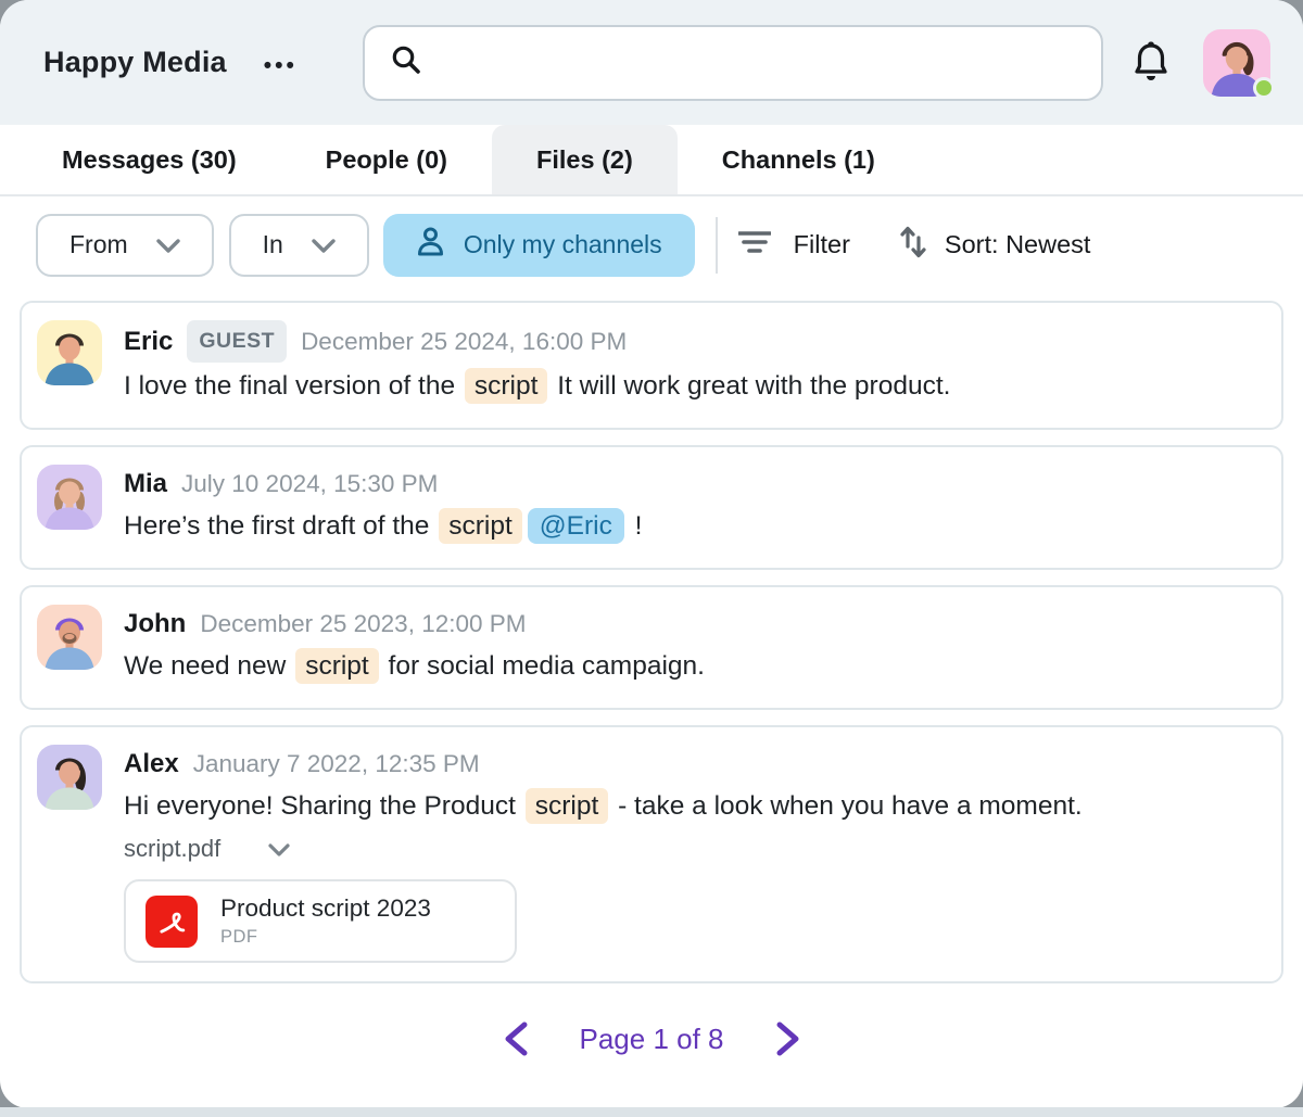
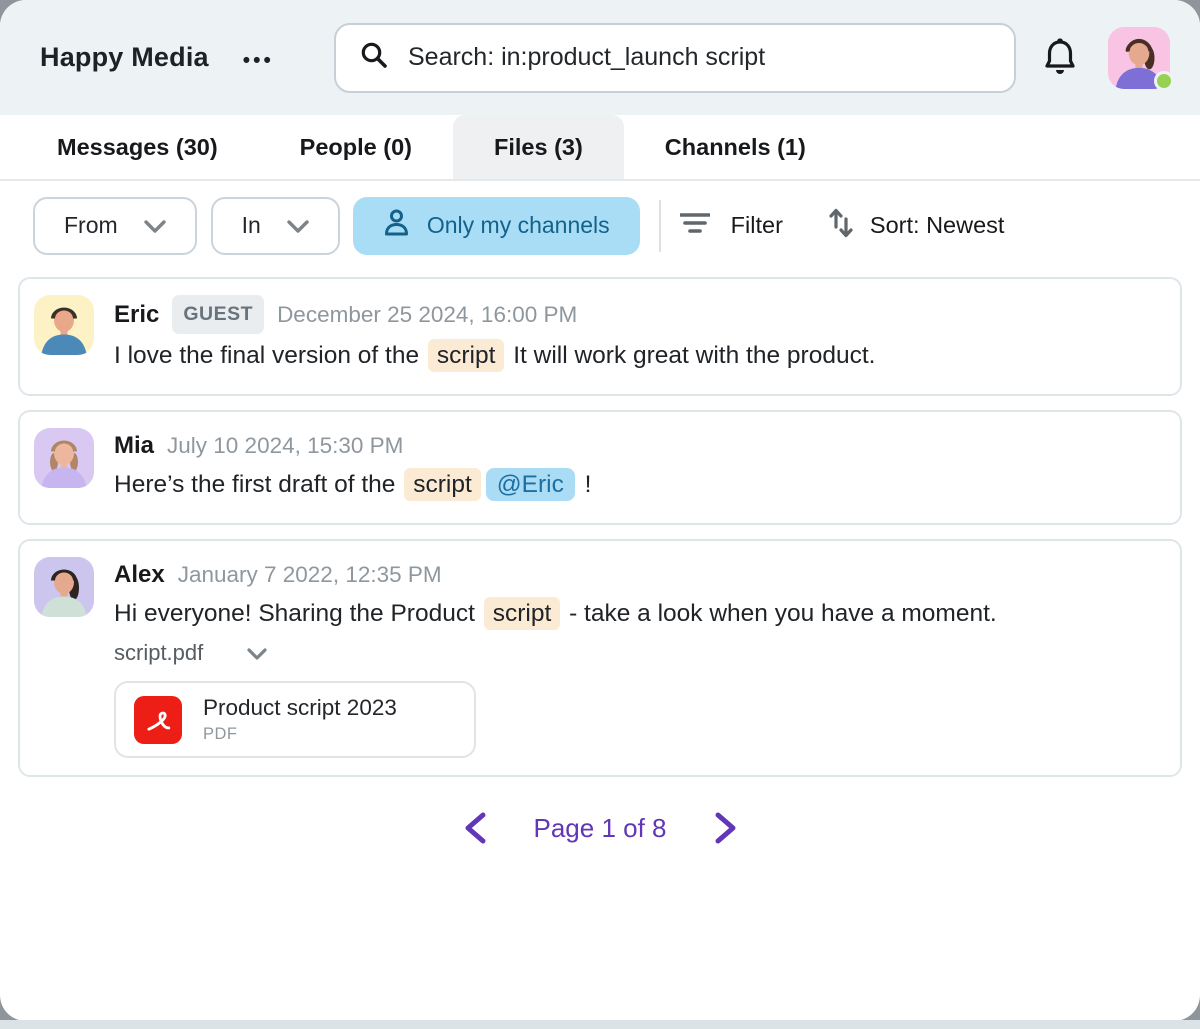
  Happy Media
  •••
+ Search: in:product_launch script
  Messages (30)
  People (0)
- Files (2)
+ Files (3)
  Channels (1)
  From
  In
  Only my channels
  Filter
  Sort: Newest
  Eric
  GUEST
  December 25 2024, 16:00 PM
  I love the final version of the script It will work great with the product.
  Mia
  July 10 2024, 15:30 PM
  Here’s the first draft of the script @Eric !
- John
- December 25 2023, 12:00 PM
- We need new script for social media campaign.
  Alex
  January 7 2022, 12:35 PM
  Hi everyone! Sharing the Product script - take a look when you have a moment.
  script.pdf
  Product script 2023
  PDF
  Page 1 of 8
